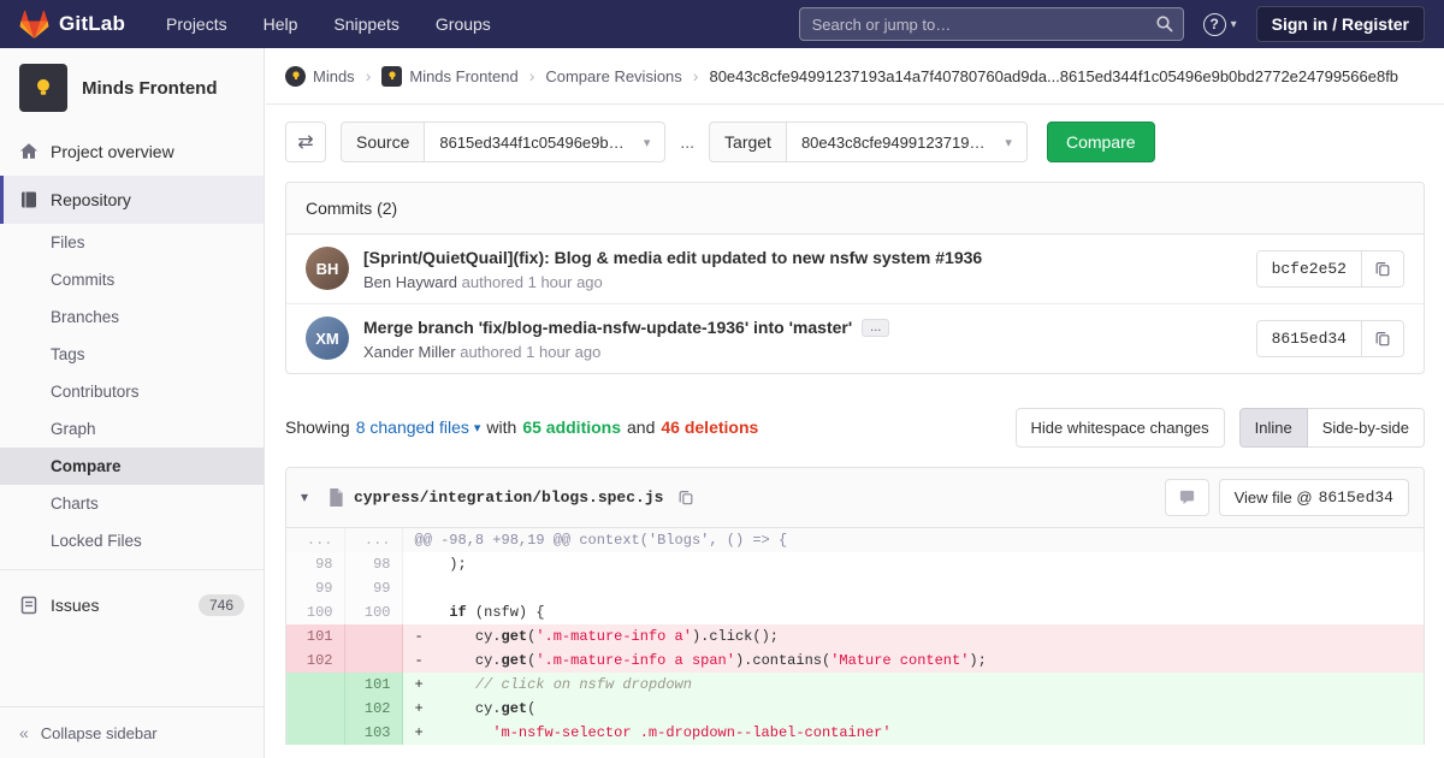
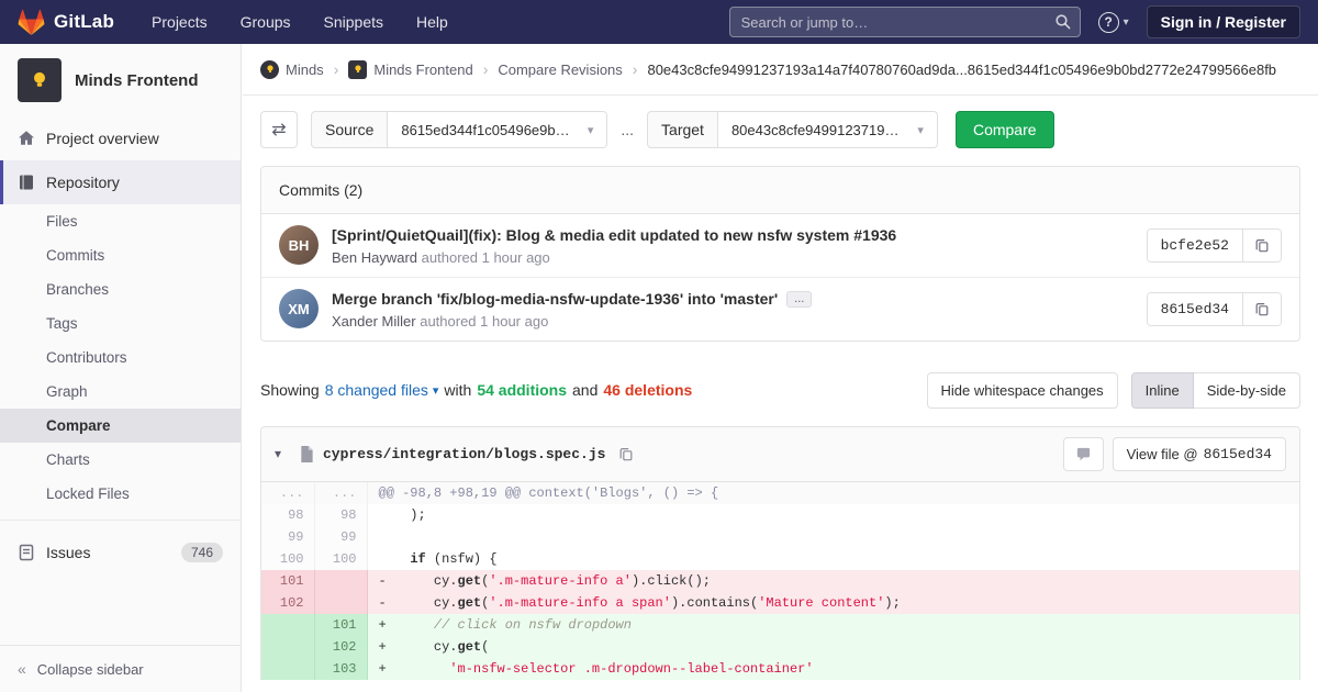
  GitLab
  Projects
- Help
+ Groups
  Snippets
- Groups
+ Help
  Search or jump to…
  ?
  ▾
  Sign in / Register
  Minds Frontend
  Project overview
  Repository
  Files
  Commits
  Branches
  Tags
  Contributors
  Graph
  Compare
  Charts
  Locked Files
  Issues
  746
  «
  Collapse sidebar
  Minds
  ›
  Minds Frontend
  ›
  Compare Revisions
  ›
  80e43c8cfe94991237193a14a7f40780760ad9da...8615ed344f1c05496e9b0bd2772e24799566e8fb
  ⇄
  Source
  8615ed344f1c05496e9b…
  ▾
  ...
  Target
  80e43c8cfe9499123719…
  ▾
  Compare
  Commits (2)
  BH
  [Sprint/QuietQuail](fix): Blog & media edit updated to new nsfw system #1936
  Ben Hayward authored 1 hour ago
  bcfe2e52
  XM
  Merge branch 'fix/blog-media-nsfw-update-1936' into 'master' ...
  Xander Miller authored 1 hour ago
  8615ed34
  Showing
  8 changed files
  ▾
  with
- 65 additions
+ 54 additions
  and
  46 deletions
  Hide whitespace changes
  Inline
  Side-by-side
  ▾
  cypress/integration/blogs.spec.js
  View file @
  8615ed34
  ...	...	@@ -98,8 +98,19 @@ context('Blogs', () => {
  98	98	);
  99	99
  100	100	if (nsfw) {
  101		- cy.get('.m-mature-info a').click();
  102		- cy.get('.m-mature-info a span').contains('Mature content');
  	101	+ // click on nsfw dropdown
  	102	+ cy.get(
  	103	+ 'm-nsfw-selector .m-dropdown--label-container'
